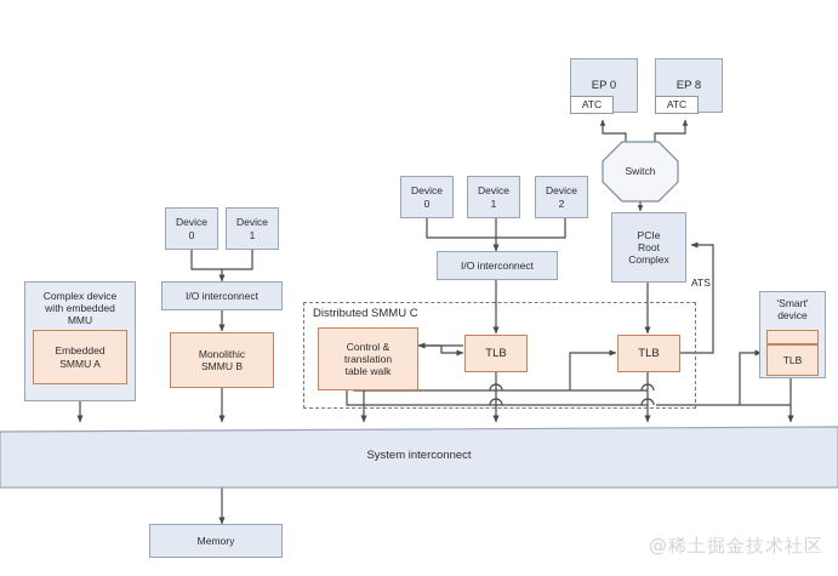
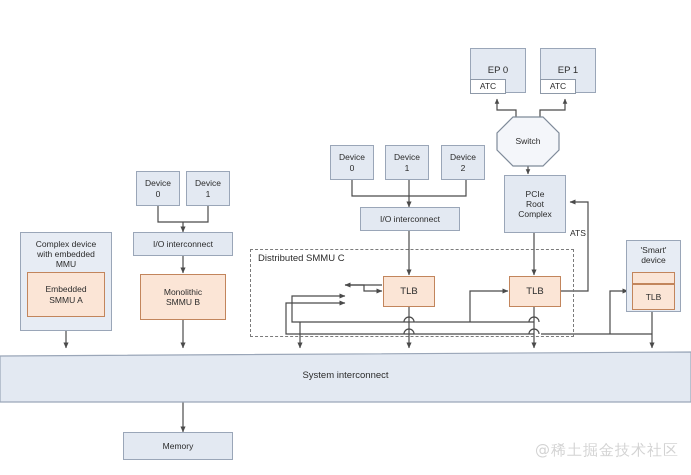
  EP 0
  ATC
- EP 8
+ EP 1
  ATC
  Switch
  PCIe
  Root
  Complex
  ATS
  Device
  0
  Device
  1
  Device
  2
  I/O interconnect
  Device
  0
  Device
  1
  I/O interconnect
  Monolithic
  SMMU B
  Complex device
  with embedded
  MMU
  Embedded
  SMMU A
  Distributed SMMU C
- Control &
- translation
- table walk
  TLB
  TLB
  'Smart'
  device
  TLB
  System interconnect
  Memory
  @稀土掘金技术社区
